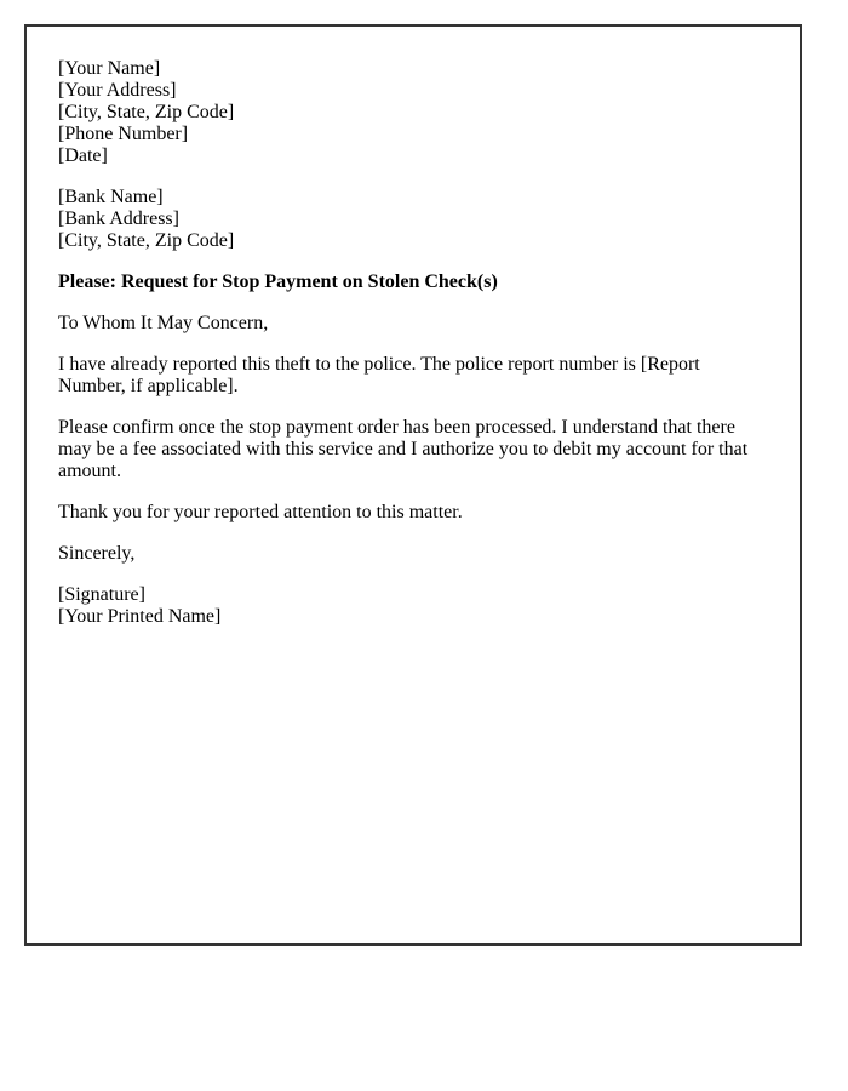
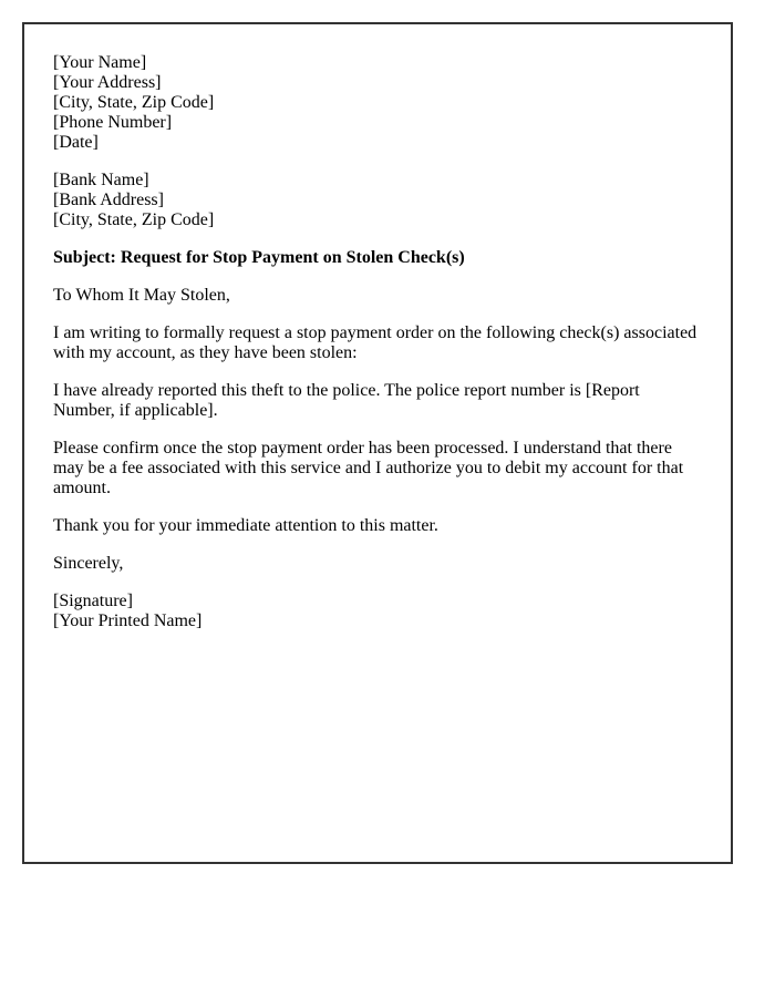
  [Your Name]
  [Your Address]
  [City, State, Zip Code]
  [Phone Number]
  [Date]
  [Bank Name]
  [Bank Address]
  [City, State, Zip Code]
- Please: Request for Stop Payment on Stolen Check(s)
+ Subject: Request for Stop Payment on Stolen Check(s)
- To Whom It May Concern,
+ To Whom It May Stolen,
+ I am writing to formally request a stop payment order on the following check(s) associated
+ with my account, as they have been stolen:
  I have already reported this theft to the police. The police report number is [Report
  Number, if applicable].
  Please confirm once the stop payment order has been processed. I understand that there
  may be a fee associated with this service and I authorize you to debit my account for that
  amount.
- Thank you for your reported attention to this matter.
+ Thank you for your immediate attention to this matter.
  Sincerely,
  [Signature]
  [Your Printed Name]
